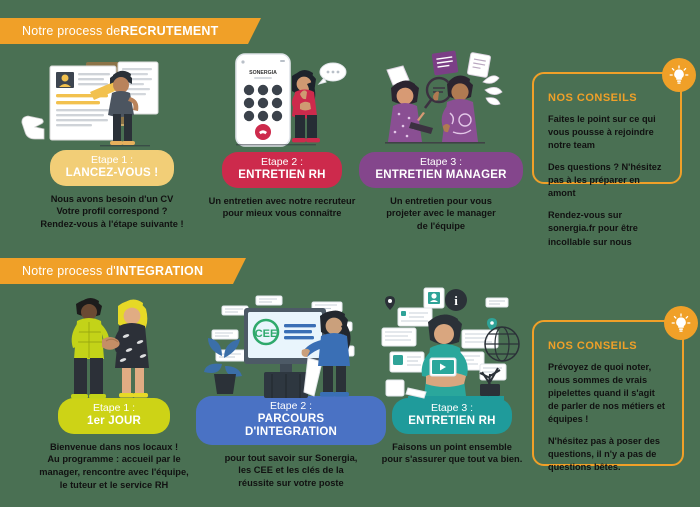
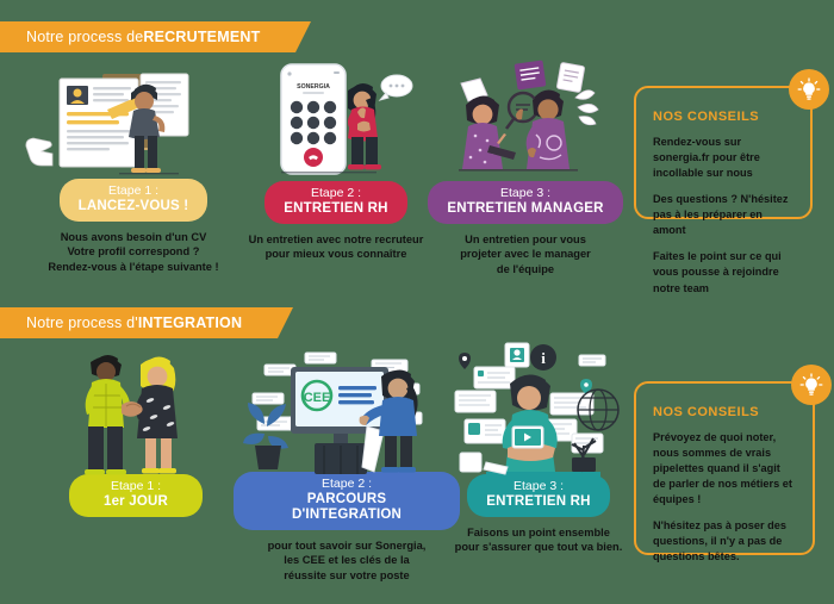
  Notre process de
  RECRUTEMENT
  Etape 1 :
  LANCEZ-VOUS !
  Nous avons besoin d'un CV
  Votre profil correspond ?
  Rendez-vous à l'étape suivante !
  Etape 2 :
  ENTRETIEN RH
  Un entretien avec notre recruteur
  pour mieux vous connaître
  Etape 3 :
  ENTRETIEN MANAGER
  Un entretien pour vous
  projeter avec le manager
  de l'équipe
  NOS CONSEILS
- Faites le point sur ce qui vous pousse à rejoindre notre team
+ Rendez-vous sur sonergia.fr pour être incollable sur nous
  Des questions ? N'hésitez pas à les préparer en amont
- Rendez-vous sur sonergia.fr pour être incollable sur nous
+ Faites le point sur ce qui vous pousse à rejoindre notre team
  Notre process d'
  INTEGRATION
  Etape 1 :
  1er JOUR
- Bienvenue dans nos locaux !
- Au programme : accueil par le
- manager, rencontre avec l'équipe,
- le tuteur et le service RH
  CEE
  Etape 2 :
  PARCOURS D'INTEGRATION
  pour tout savoir sur Sonergia,
  les CEE et les clés de la
  réussite sur votre poste
  i
  Etape 3 :
  ENTRETIEN RH
  Faisons un point ensemble
  pour s'assurer que tout va bien.
  NOS CONSEILS
  Prévoyez de quoi noter, nous sommes de vrais pipelettes quand il s'agit de parler de nos métiers et équipes !
  N'hésitez pas à poser des questions, il n'y a pas de questions bêtes.
